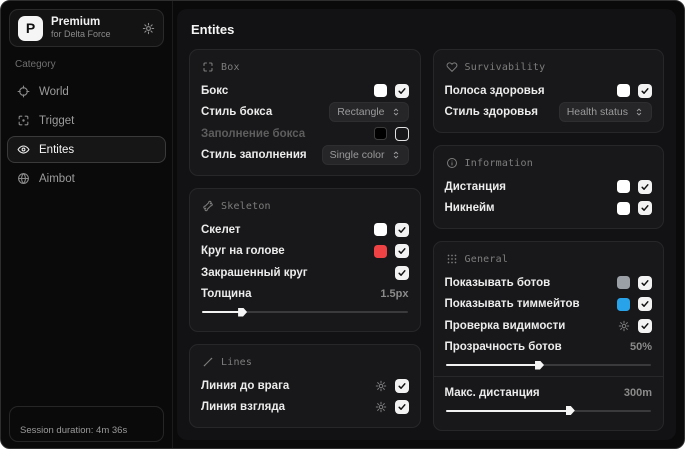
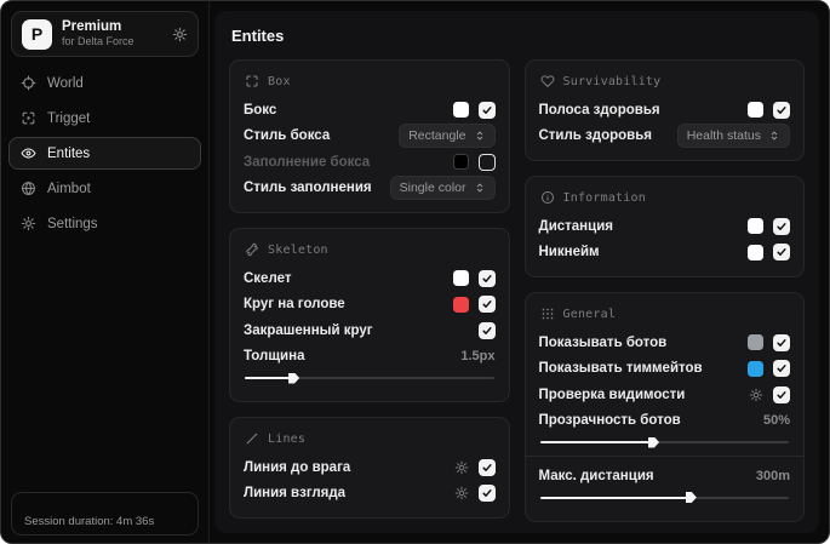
  P
  Premium
  for Delta Force
- Category
  World
  Trigget
  Entites
  Aimbot
+ Settings
  Session duration: 4m 36s
  Entites
  Box
  Бокс
  Стиль бокса
  Rectangle
  Заполнение бокса
  Стиль заполнения
  Single color
  Skeleton
  Скелет
  Круг на голове
  Закрашенный круг
  Толщина
  1.5px
  Lines
  Линия до врага
  Линия взгляда
  Survivability
  Полоса здоровья
  Стиль здоровья
  Health status
  Information
  Дистанция
  Никнейм
  General
  Показывать ботов
  Показывать тиммейтов
  Проверка видимости
  Прозрачность ботов
  50%
  Макс. дистанция
  300m
